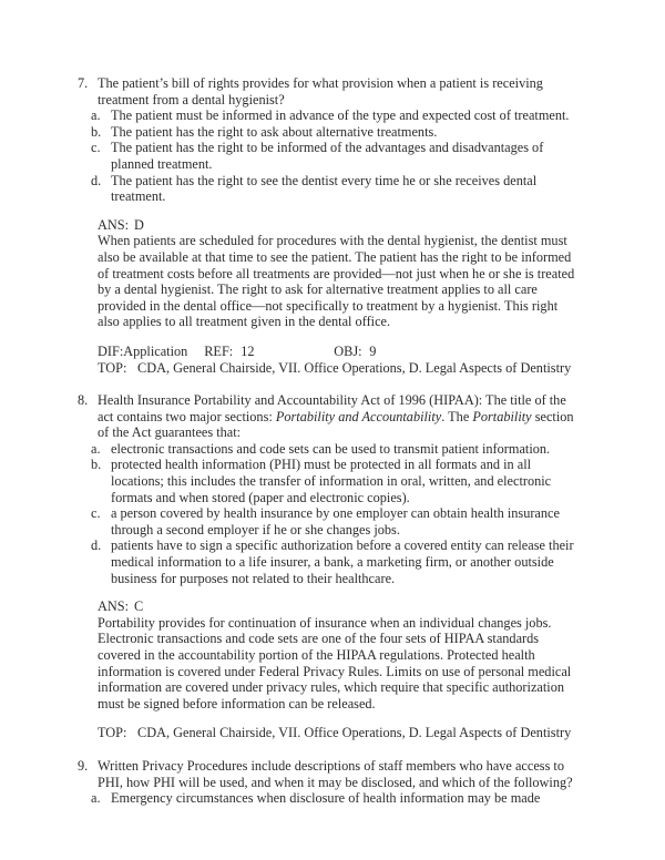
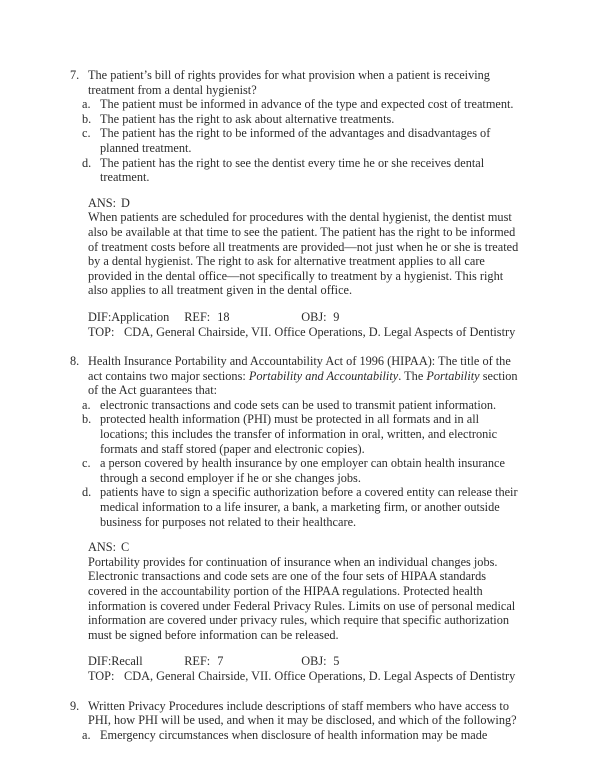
  7.
  The patient’s bill of rights provides for what provision when a patient is receiving treatment from a dental hygienist?
  a.
  The patient must be informed in advance of the type and expected cost of treatment.
  b.
  The patient has the right to ask about alternative treatments.
  c.
  The patient has the right to be informed of the advantages and disadvantages of planned treatment.
  d.
  The patient has the right to see the dentist every time he or she receives dental treatment.
  ANS: D
  When patients are scheduled for procedures with the dental hygienist, the dentist must also be available at that time to see the patient. The patient has the right to be informed of treatment costs before all treatments are provided—not just when he or she is treated by a dental hygienist. The right to ask for alternative treatment applies to all care provided in the dental office—not specifically to treatment by a hygienist. This right also applies to all treatment given in the dental office.
- DIF:Application REF: 12 OBJ: 9
+ DIF:Application REF: 18 OBJ: 9
  TOP: CDA, General Chairside, VII. Office Operations, D. Legal Aspects of Dentistry
  8.
  Health Insurance Portability and Accountability Act of 1996 (HIPAA): The title of the act contains two major sections: Portability and Accountability. The Portability section of the Act guarantees that:
  a.
  electronic transactions and code sets can be used to transmit patient information.
  b.
- protected health information (PHI) must be protected in all formats and in all locations; this includes the transfer of information in oral, written, and electronic formats and when stored (paper and electronic copies).
+ protected health information (PHI) must be protected in all formats and in all locations; this includes the transfer of information in oral, written, and electronic formats and staff stored (paper and electronic copies).
  c.
  a person covered by health insurance by one employer can obtain health insurance through a second employer if he or she changes jobs.
  d.
  patients have to sign a specific authorization before a covered entity can release their medical information to a life insurer, a bank, a marketing firm, or another outside business for purposes not related to their healthcare.
  ANS: C
  Portability provides for continuation of insurance when an individual changes jobs. Electronic transactions and code sets are one of the four sets of HIPAA standards covered in the accountability portion of the HIPAA regulations. Protected health information is covered under Federal Privacy Rules. Limits on use of personal medical information are covered under privacy rules, which require that specific authorization must be signed before information can be released.
+ DIF:Recall REF: 7 OBJ: 5
  TOP: CDA, General Chairside, VII. Office Operations, D. Legal Aspects of Dentistry
  9.
  Written Privacy Procedures include descriptions of staff members who have access to PHI, how PHI will be used, and when it may be disclosed, and which of the following?
  a.
  Emergency circumstances when disclosure of health information may be made
